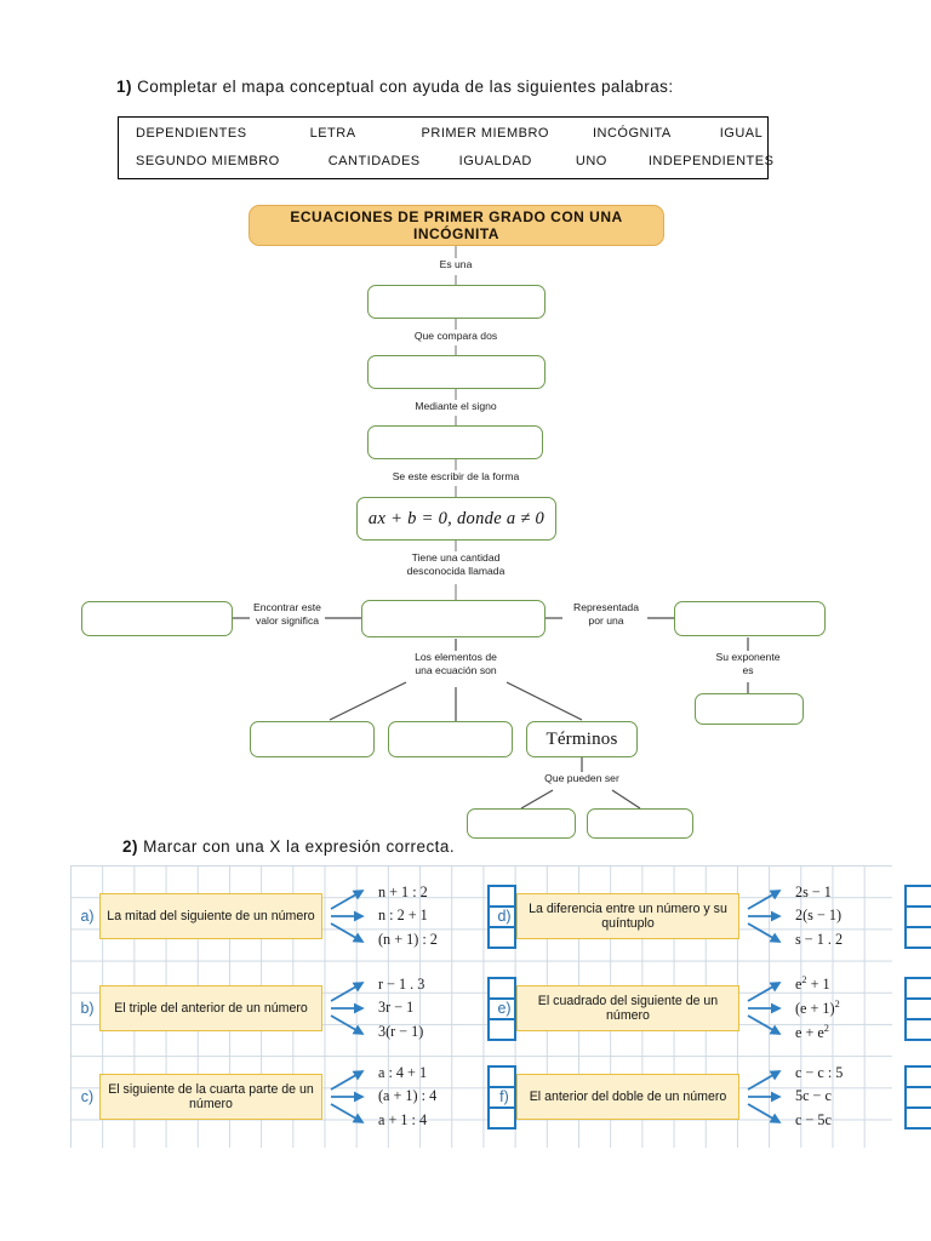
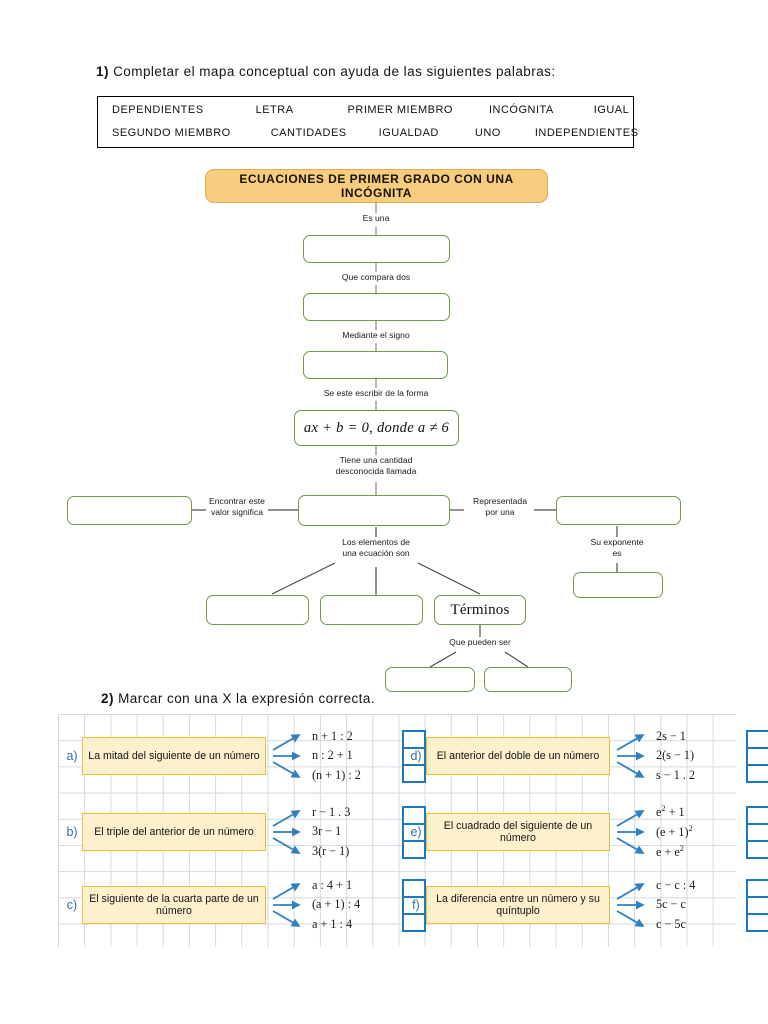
  1) Completar el mapa conceptual con ayuda de las siguientes palabras:
  DEPENDIENTES
  LETRA
  PRIMER MIEMBRO
  INCÓGNITA
  IGUAL
  SEGUNDO MIEMBRO
  CANTIDADES
  IGUALDAD
  UNO
  INDEPENDIENTES
  ECUACIONES DE PRIMER GRADO CON UNA INCÓGNITA
  Es una
  Que compara dos
  Mediante el signo
  Se este escribir de la forma
- ax + b = 0, donde a ≠ 0
+ ax + b = 0, donde a ≠ 6
  Tiene una cantidad
  desconocida llamada
  Encontrar este
  valor significa
  Representada
  por una
  Su exponente
  es
  Los elementos de
  una ecuación son
  Términos
  Que pueden ser
  2) Marcar con una X la expresión correcta.
  a)
  La mitad del siguiente de un número
  n + 1 : 2
  n : 2 + 1
  (n + 1) : 2
  b)
  El triple del anterior de un número
  r − 1 . 3
  3r − 1
  3(r − 1)
  c)
  El siguiente de la cuarta parte de un número
  a : 4 + 1
  (a + 1) : 4
  a + 1 : 4
  d)
- La diferencia entre un número y su quíntuplo
+ El anterior del doble de un número
  2s − 1
  2(s − 1)
  s − 1 . 2
  e)
  El cuadrado del siguiente de un número
  e2 + 1
  (e + 1)2
  e + e2
  f)
- El anterior del doble de un número
+ La diferencia entre un número y su quíntuplo
- c − c : 5
+ c − c : 4
  5c − c
  c − 5c
